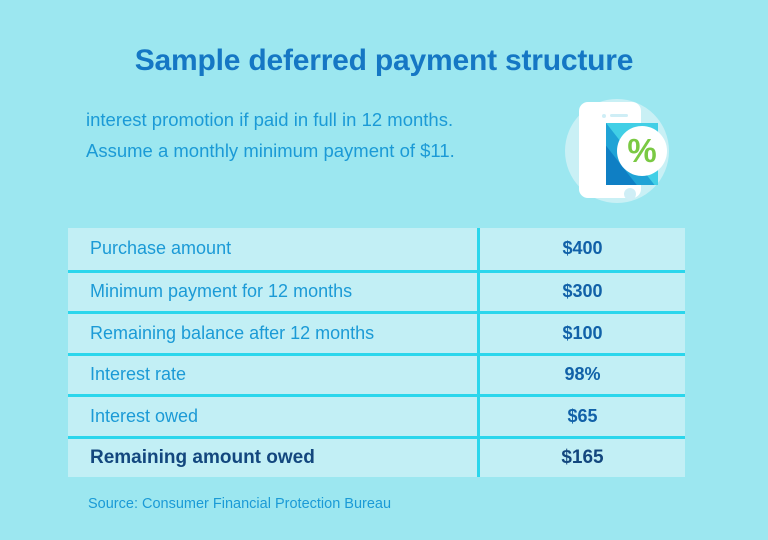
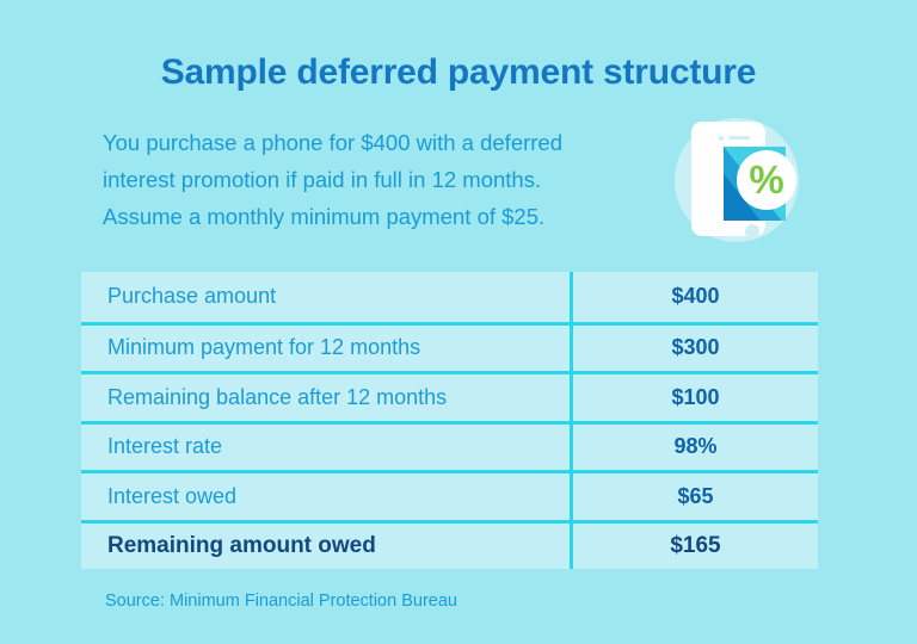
  Sample deferred payment structure
+ You purchase a phone for $400 with a deferred
  interest promotion if paid in full in 12 months.
- Assume a monthly minimum payment of $11.
+ Assume a monthly minimum payment of $25.
  %
  Purchase amount
  $400
  Minimum payment for 12 months
  $300
  Remaining balance after 12 months
  $100
  Interest rate
  98%
  Interest owed
  $65
  Remaining amount owed
  $165
- Source: Consumer Financial Protection Bureau
+ Source: Minimum Financial Protection Bureau
